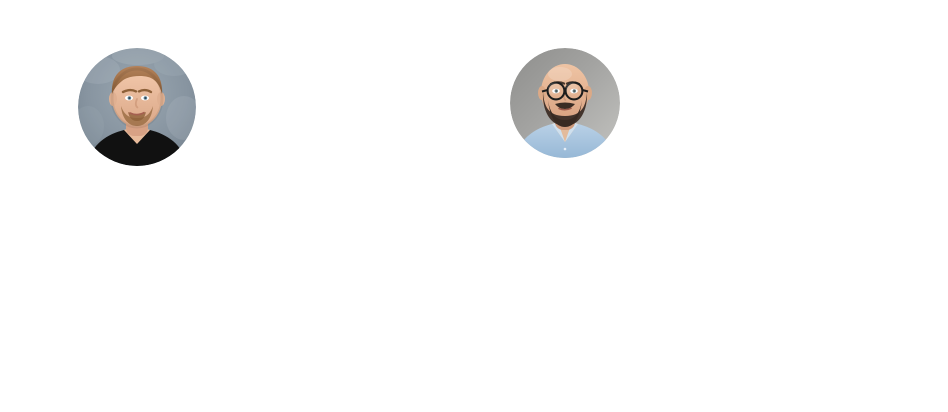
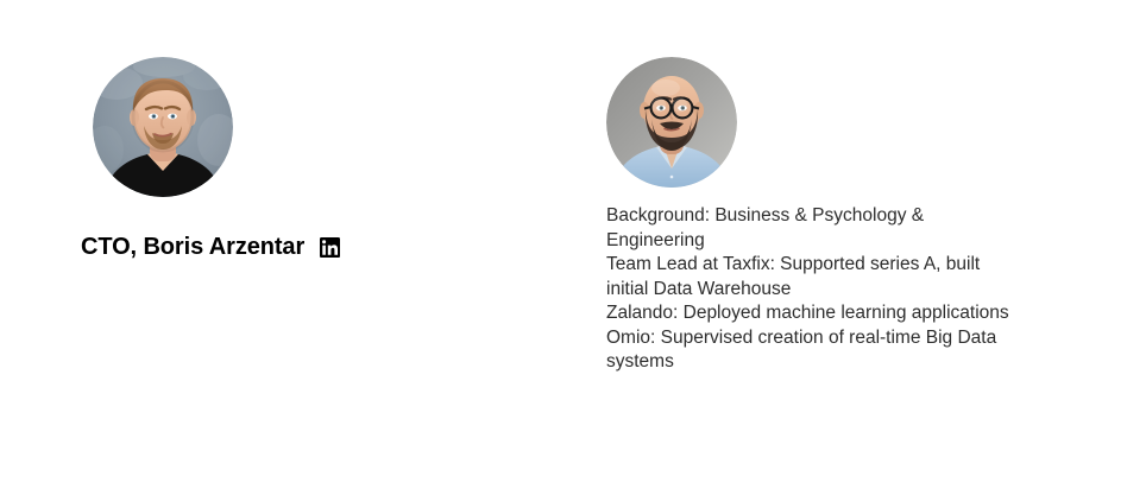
+ CTO, Boris Arzentar
+ Background: Business & Psychology & Engineering
+ Team Lead at Taxfix: Supported series A, built initial Data Warehouse
+ Zalando: Deployed machine learning applications
+ Omio: Supervised creation of real-time Big Data systems
